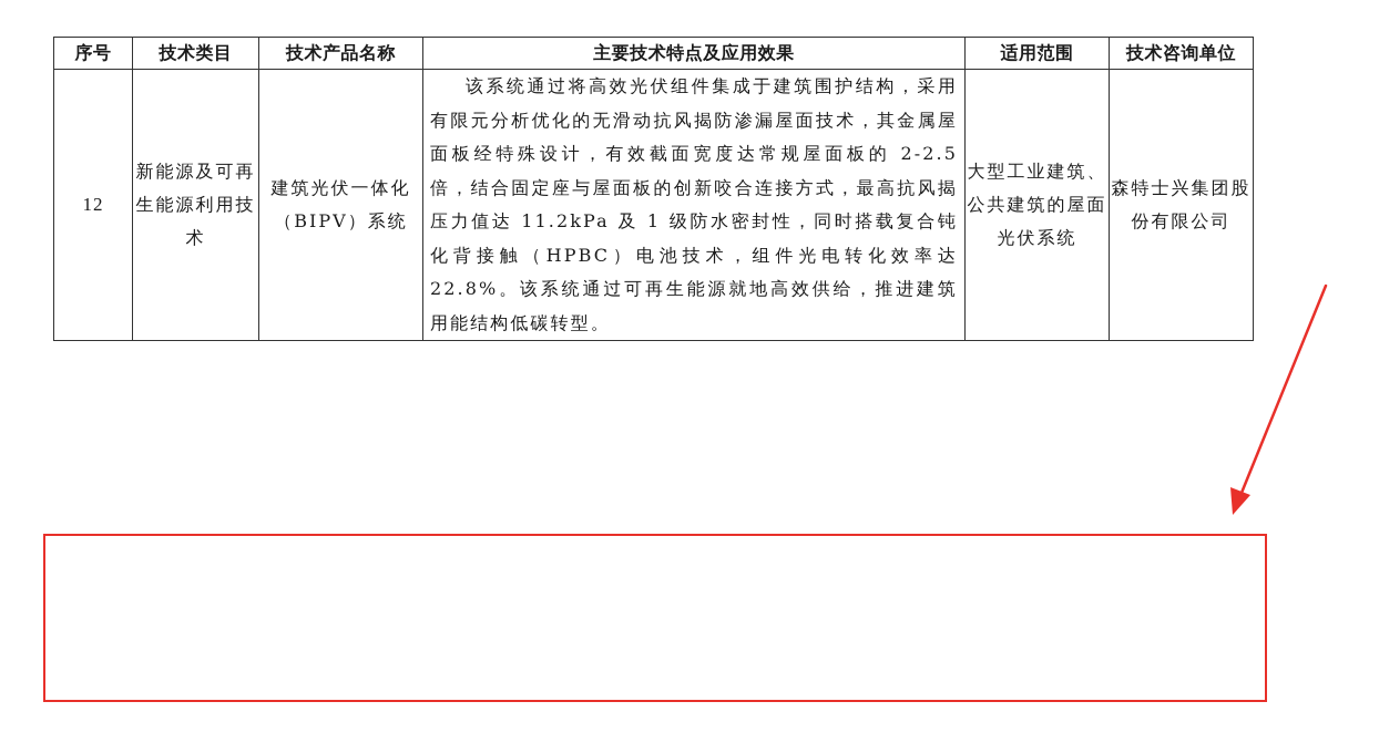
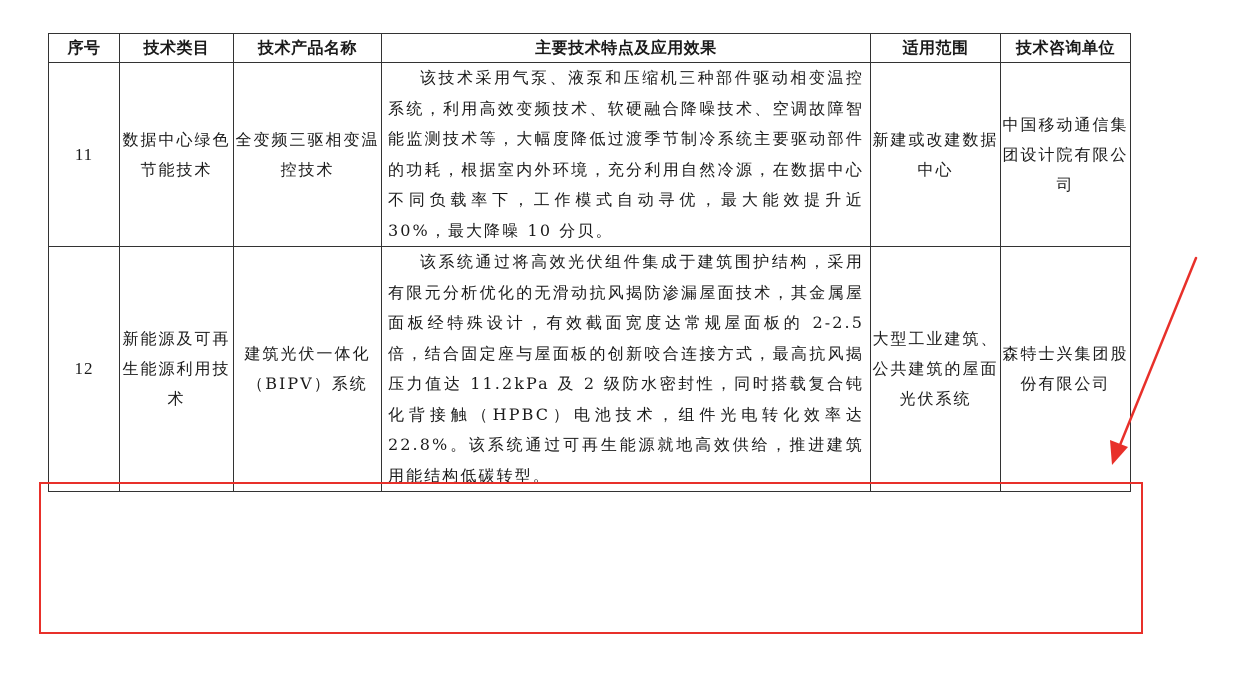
  序号	技术类目	技术产品名称	主要技术特点及应用效果	适用范围	技术咨询单位
+ 11	数据中心绿色节能技术	全变频三驱相变温控技术	该技术采用气泵、液泵和压缩机三种部件驱动相变温控系统，利用高效变频技术、软硬融合降噪技术、空调故障智能监测技术等，大幅度降低过渡季节制冷系统主要驱动部件的功耗，根据室内外环境，充分利用自然冷源，在数据中心不同负载率下，工作模式自动寻优，最大能效提升近 30%，最大降噪 10 分贝。	新建或改建数据中心	中国移动通信集团设计院有限公司
- 12	新能源及可再生能源利用技术	建筑光伏一体化（BIPV）系统	该系统通过将高效光伏组件集成于建筑围护结构，采用有限元分析优化的无滑动抗风揭防渗漏屋面技术，其金属屋面板经特殊设计，有效截面宽度达常规屋面板的 2-2.5 倍，结合固定座与屋面板的创新咬合连接方式，最高抗风揭压力值达 11.2kPa 及 1 级防水密封性，同时搭载复合钝化背接触（HPBC）电池技术，组件光电转化效率达 22.8%。该系统通过可再生能源就地高效供给，推进建筑用能结构低碳转型。	大型工业建筑、公共建筑的屋面光伏系统	森特士兴集团股份有限公司
+ 12	新能源及可再生能源利用技术	建筑光伏一体化（BIPV）系统	该系统通过将高效光伏组件集成于建筑围护结构，采用有限元分析优化的无滑动抗风揭防渗漏屋面技术，其金属屋面板经特殊设计，有效截面宽度达常规屋面板的 2-2.5 倍，结合固定座与屋面板的创新咬合连接方式，最高抗风揭压力值达 11.2kPa 及 2 级防水密封性，同时搭载复合钝化背接触（HPBC）电池技术，组件光电转化效率达 22.8%。该系统通过可再生能源就地高效供给，推进建筑用能结构低碳转型。	大型工业建筑、公共建筑的屋面光伏系统	森特士兴集团股份有限公司
